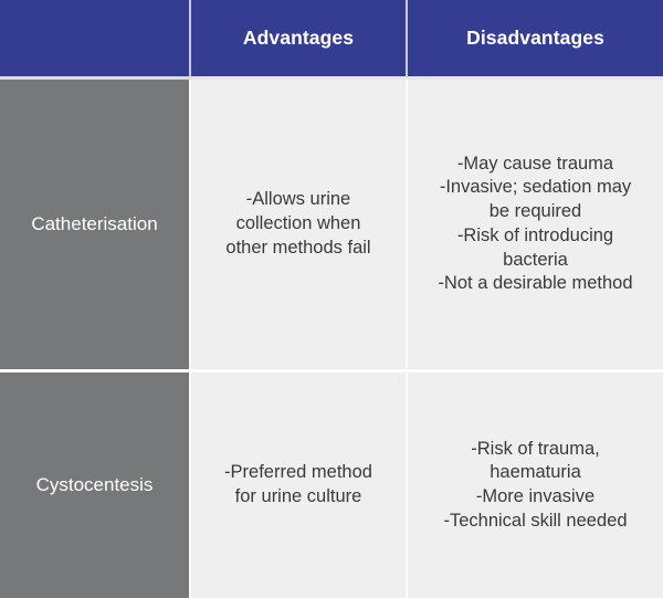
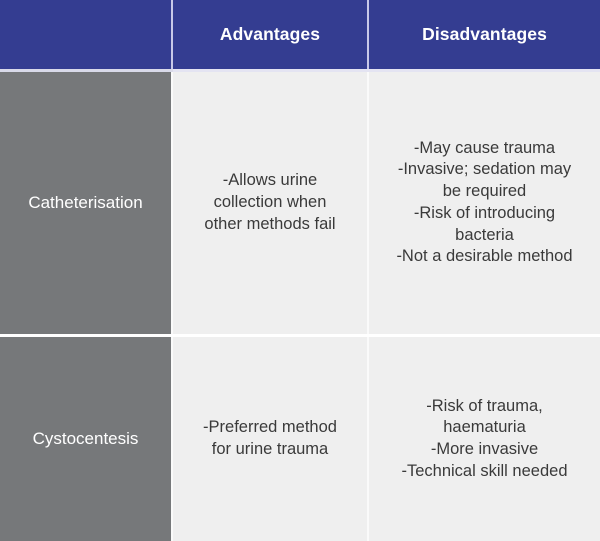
  	Advantages	Disadvantages
  Catheterisation	-Allows urine collection when other methods fail	-May cause trauma -Invasive; sedation may be required -Risk of introducing bacteria -Not a desirable method
- Cystocentesis	-Preferred method for urine culture	-Risk of trauma, haematuria -More invasive -Technical skill needed
+ Cystocentesis	-Preferred method for urine trauma	-Risk of trauma, haematuria -More invasive -Technical skill needed
